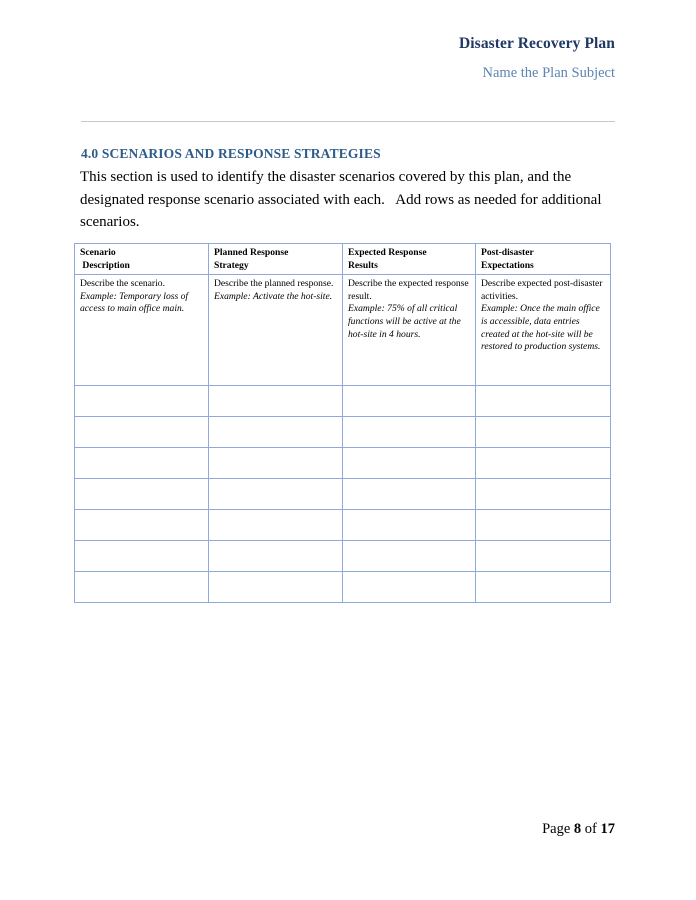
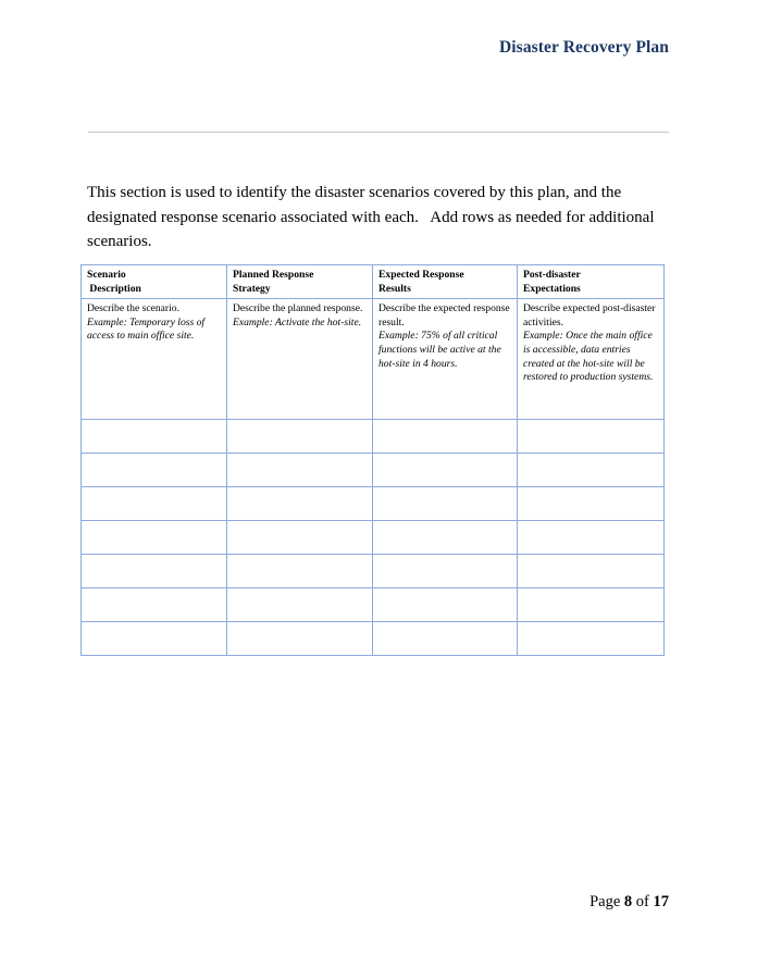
  Disaster Recovery Plan
- Name the Plan Subject
- 4.0 SCENARIOS AND RESPONSE STRATEGIES
  This section is used to identify the disaster scenarios covered by this plan, and the designated response scenario associated with each. Add rows as needed for additional scenarios.
  Scenario Description	Planned Response Strategy	Expected Response Results	Post-disaster Expectations
- Describe the scenario. Example: Temporary loss of access to main office main.	Describe the planned response. Example: Activate the hot-site.	Describe the expected response result. Example: 75% of all critical functions will be active at the hot-site in 4 hours.	Describe expected post-disaster activities. Example: Once the main office is accessible, data entries created at the hot-site will be restored to production systems.
+ Describe the scenario. Example: Temporary loss of access to main office site.	Describe the planned response. Example: Activate the hot-site.	Describe the expected response result. Example: 75% of all critical functions will be active at the hot-site in 4 hours.	Describe expected post-disaster activities. Example: Once the main office is accessible, data entries created at the hot-site will be restored to production systems.
  Page 8 of 17
